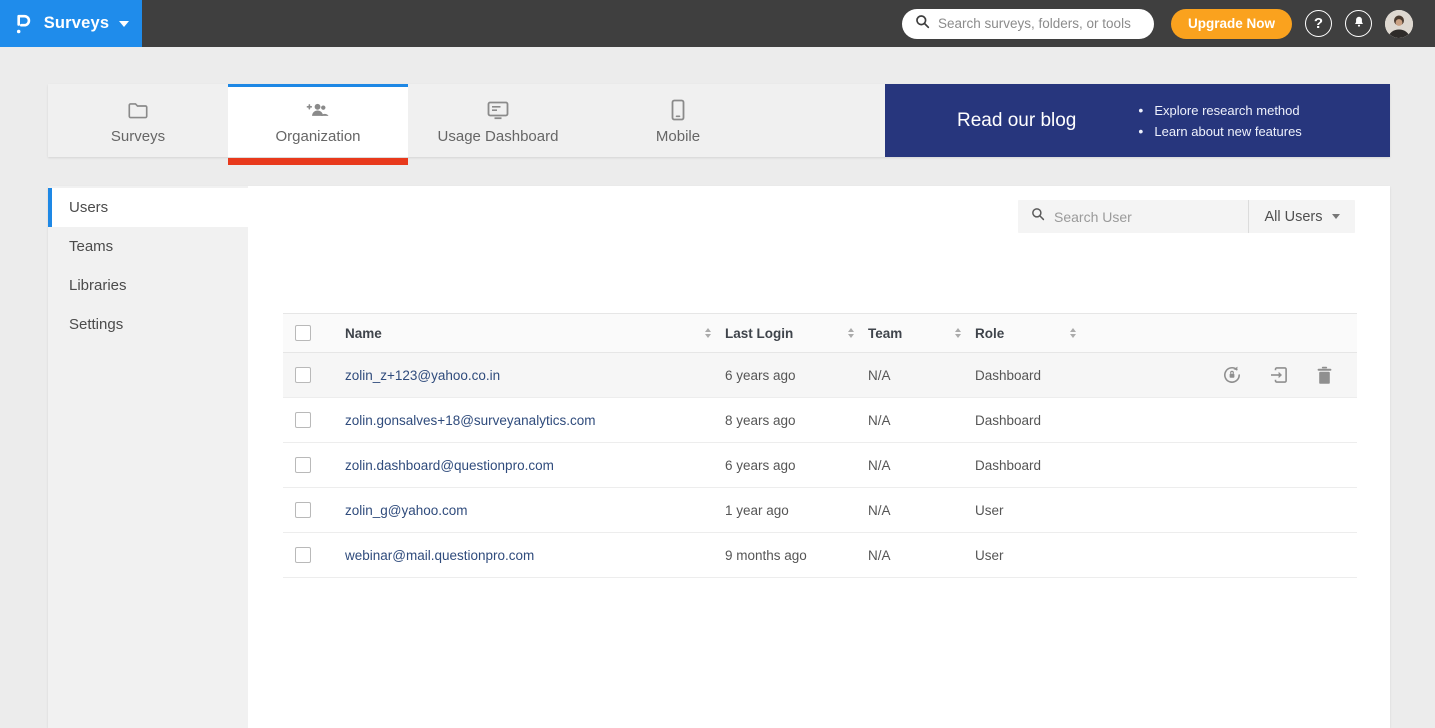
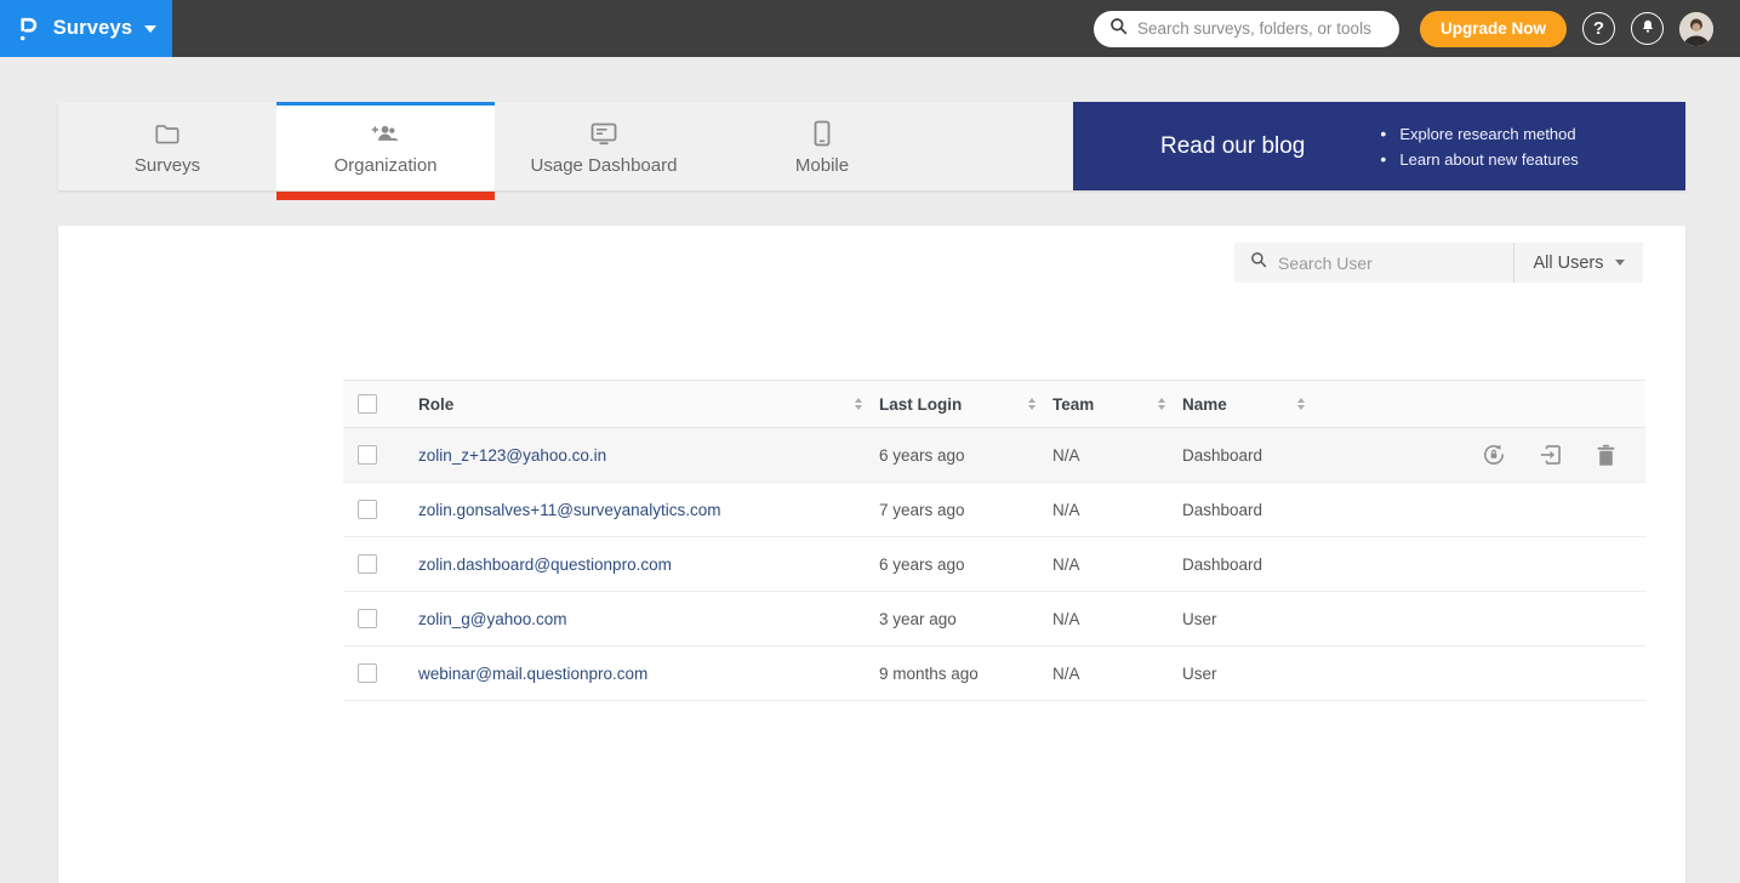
  Surveys
  Search surveys, folders, or tools
  Upgrade Now
  ?
  Surveys
  Organization
  Usage Dashboard
  Mobile
  Read our blog
  Explore research method
  Learn about new features
- Users
- Teams
- Libraries
- Settings
  Search User
  All Users
- Name
+ Role
  Last Login
  Team
- Role
+ Name
  zolin_z+123@yahoo.co.in
  6 years ago
  N/A
  Dashboard
- zolin.gonsalves+18@surveyanalytics.com
+ zolin.gonsalves+11@surveyanalytics.com
- 8 years ago
+ 7 years ago
  N/A
  Dashboard
  zolin.dashboard@questionpro.com
  6 years ago
  N/A
  Dashboard
  zolin_g@yahoo.com
- 1 year ago
+ 3 year ago
  N/A
  User
  webinar@mail.questionpro.com
  9 months ago
  N/A
  User
